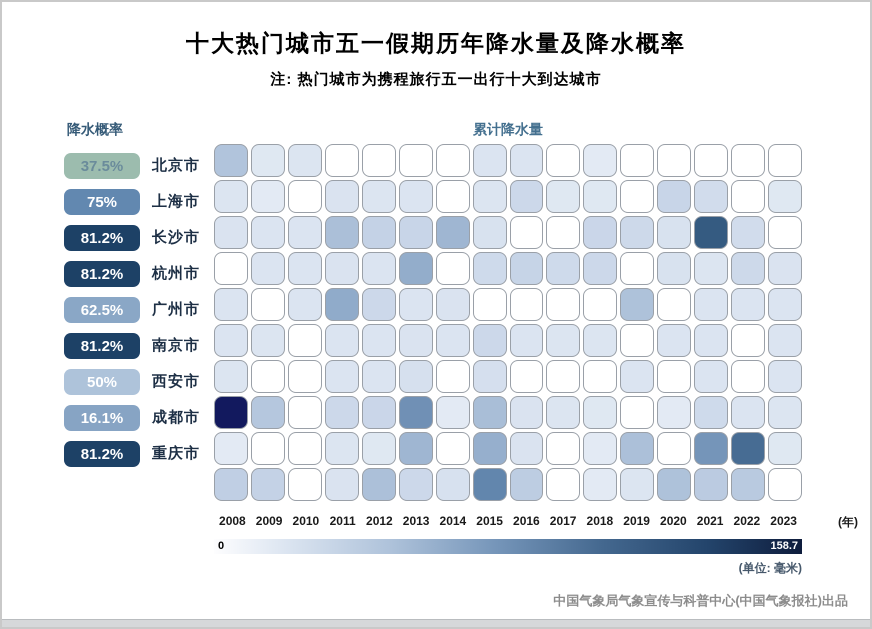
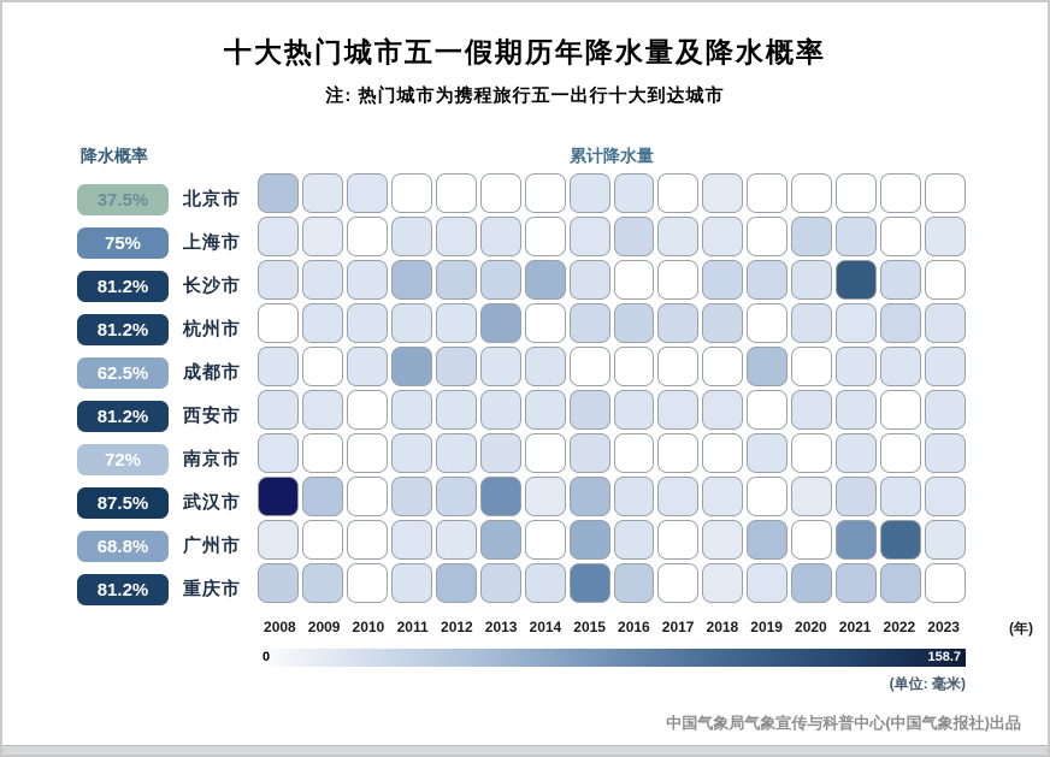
  十大热门城市五一假期历年降水量及降水概率
  注: 热门城市为携程旅行五一出行十大到达城市
  降水概率
  累计降水量
  37.5%
  北京市
  75%
  上海市
  81.2%
  长沙市
  81.2%
  杭州市
  62.5%
- 广州市
+ 成都市
  81.2%
- 南京市
+ 西安市
- 50%
+ 72%
- 西安市
+ 南京市
+ 87.5%
+ 武汉市
- 16.1%
+ 68.8%
- 成都市
+ 广州市
  81.2%
  重庆市
  2008
  2009
  2010
  2011
  2012
  2013
  2014
  2015
  2016
  2017
  2018
  2019
  2020
  2021
  2022
  2023
  (年)
  0
  158.7
  (单位: 毫米)
  中国气象局气象宣传与科普中心(中国气象报社)出品
